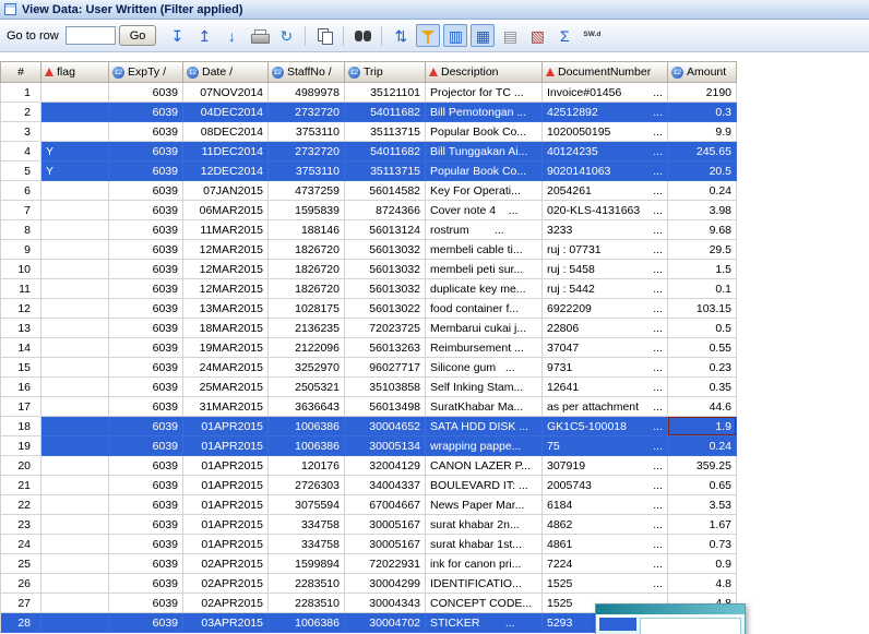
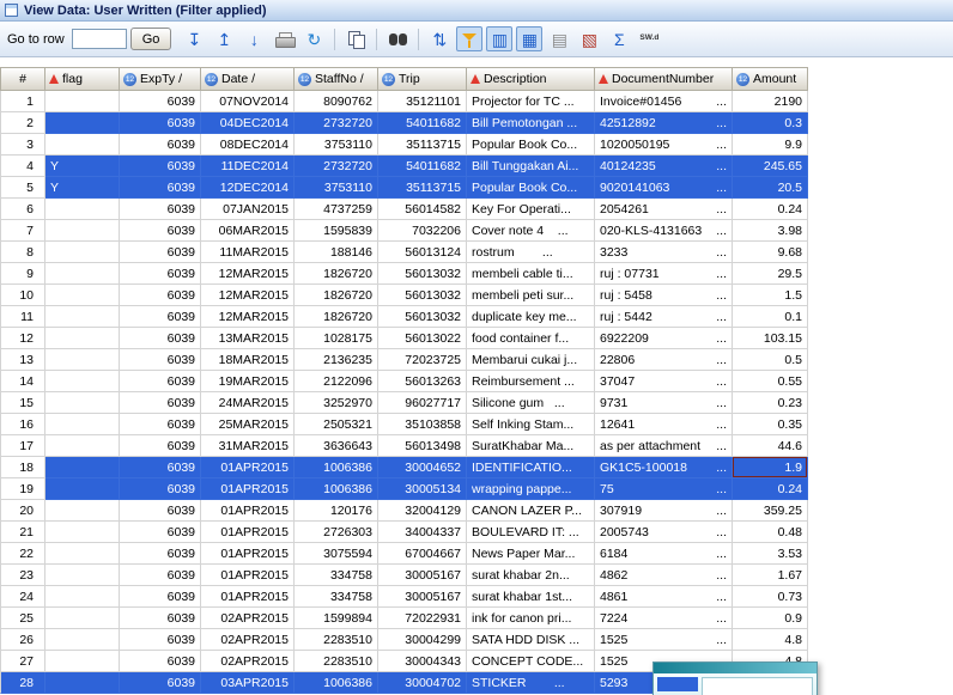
  View Data: User Written (Filter applied)
  Go to row
  Go
  ↧
  ↥
  ↓
  ↻
  ⇅
  ▥
  ▦
  ▤
  ▧
  Σ
  #
  flag
  ExpTy /
  Date /
  StaffNo /
  Trip
  Description
  DocumentNumber
  Amount
  1
  6039
  07NOV2014
- 4989978
+ 8090762
  35121101
  Projector for TC ...
  Invoice#01456
  ...
  2190
  2
  6039
  04DEC2014
  2732720
  54011682
  Bill Pemotongan ...
  42512892
  ...
  0.3
  3
  6039
  08DEC2014
  3753110
  35113715
  Popular Book Co...
  1020050195
  ...
  9.9
  4
  Y
  6039
  11DEC2014
  2732720
  54011682
  Bill Tunggakan Ai...
  40124235
  ...
  245.65
  5
  Y
  6039
  12DEC2014
  3753110
  35113715
  Popular Book Co...
  9020141063
  ...
  20.5
  6
  6039
  07JAN2015
  4737259
  56014582
  Key For Operati...
  2054261
  ...
  0.24
  7
  6039
  06MAR2015
  1595839
- 8724366
+ 7032206
  Cover note 4 ...
  020-KLS-4131663
  ...
  3.98
  8
  6039
  11MAR2015
  188146
  56013124
  rostrum ...
  3233
  ...
  9.68
  9
  6039
  12MAR2015
  1826720
  56013032
  membeli cable ti...
  ruj : 07731
  ...
  29.5
  10
  6039
  12MAR2015
  1826720
  56013032
  membeli peti sur...
  ruj : 5458
  ...
  1.5
  11
  6039
  12MAR2015
  1826720
  56013032
  duplicate key me...
  ruj : 5442
  ...
  0.1
  12
  6039
  13MAR2015
  1028175
  56013022
  food container f...
  6922209
  ...
  103.15
  13
  6039
  18MAR2015
  2136235
  72023725
  Membarui cukai j...
  22806
  ...
  0.5
  14
  6039
  19MAR2015
  2122096
  56013263
  Reimbursement ...
  37047
  ...
  0.55
  15
  6039
  24MAR2015
  3252970
  96027717
  Silicone gum ...
  9731
  ...
  0.23
  16
  6039
  25MAR2015
  2505321
  35103858
  Self Inking Stam...
  12641
  ...
  0.35
  17
  6039
  31MAR2015
  3636643
  56013498
  SuratKhabar Ma...
  as per attachment
  ...
  44.6
  18
  6039
  01APR2015
  1006386
  30004652
- SATA HDD DISK ...
+ IDENTIFICATIO...
  GK1C5-100018
  ...
  1.9
  19
  6039
  01APR2015
  1006386
  30005134
  wrapping pappe...
  75
  ...
  0.24
  20
  6039
  01APR2015
  120176
  32004129
  CANON LAZER P...
  307919
  ...
  359.25
  21
  6039
  01APR2015
  2726303
  34004337
  BOULEVARD IT: ...
  2005743
  ...
- 0.65
+ 0.48
  22
  6039
  01APR2015
  3075594
  67004667
  News Paper Mar...
  6184
  ...
  3.53
  23
  6039
  01APR2015
  334758
  30005167
  surat khabar 2n...
  4862
  ...
  1.67
  24
  6039
  01APR2015
  334758
  30005167
  surat khabar 1st...
  4861
  ...
  0.73
  25
  6039
  02APR2015
  1599894
  72022931
  ink for canon pri...
  7224
  ...
  0.9
  26
  6039
  02APR2015
  2283510
  30004299
- IDENTIFICATIO...
+ SATA HDD DISK ...
  1525
  ...
  4.8
  27
  6039
  02APR2015
  2283510
  30004343
  CONCEPT CODE...
  1525
  28
  6039
  03APR2015
  1006386
  30004702
  STICKER ...
  5293
